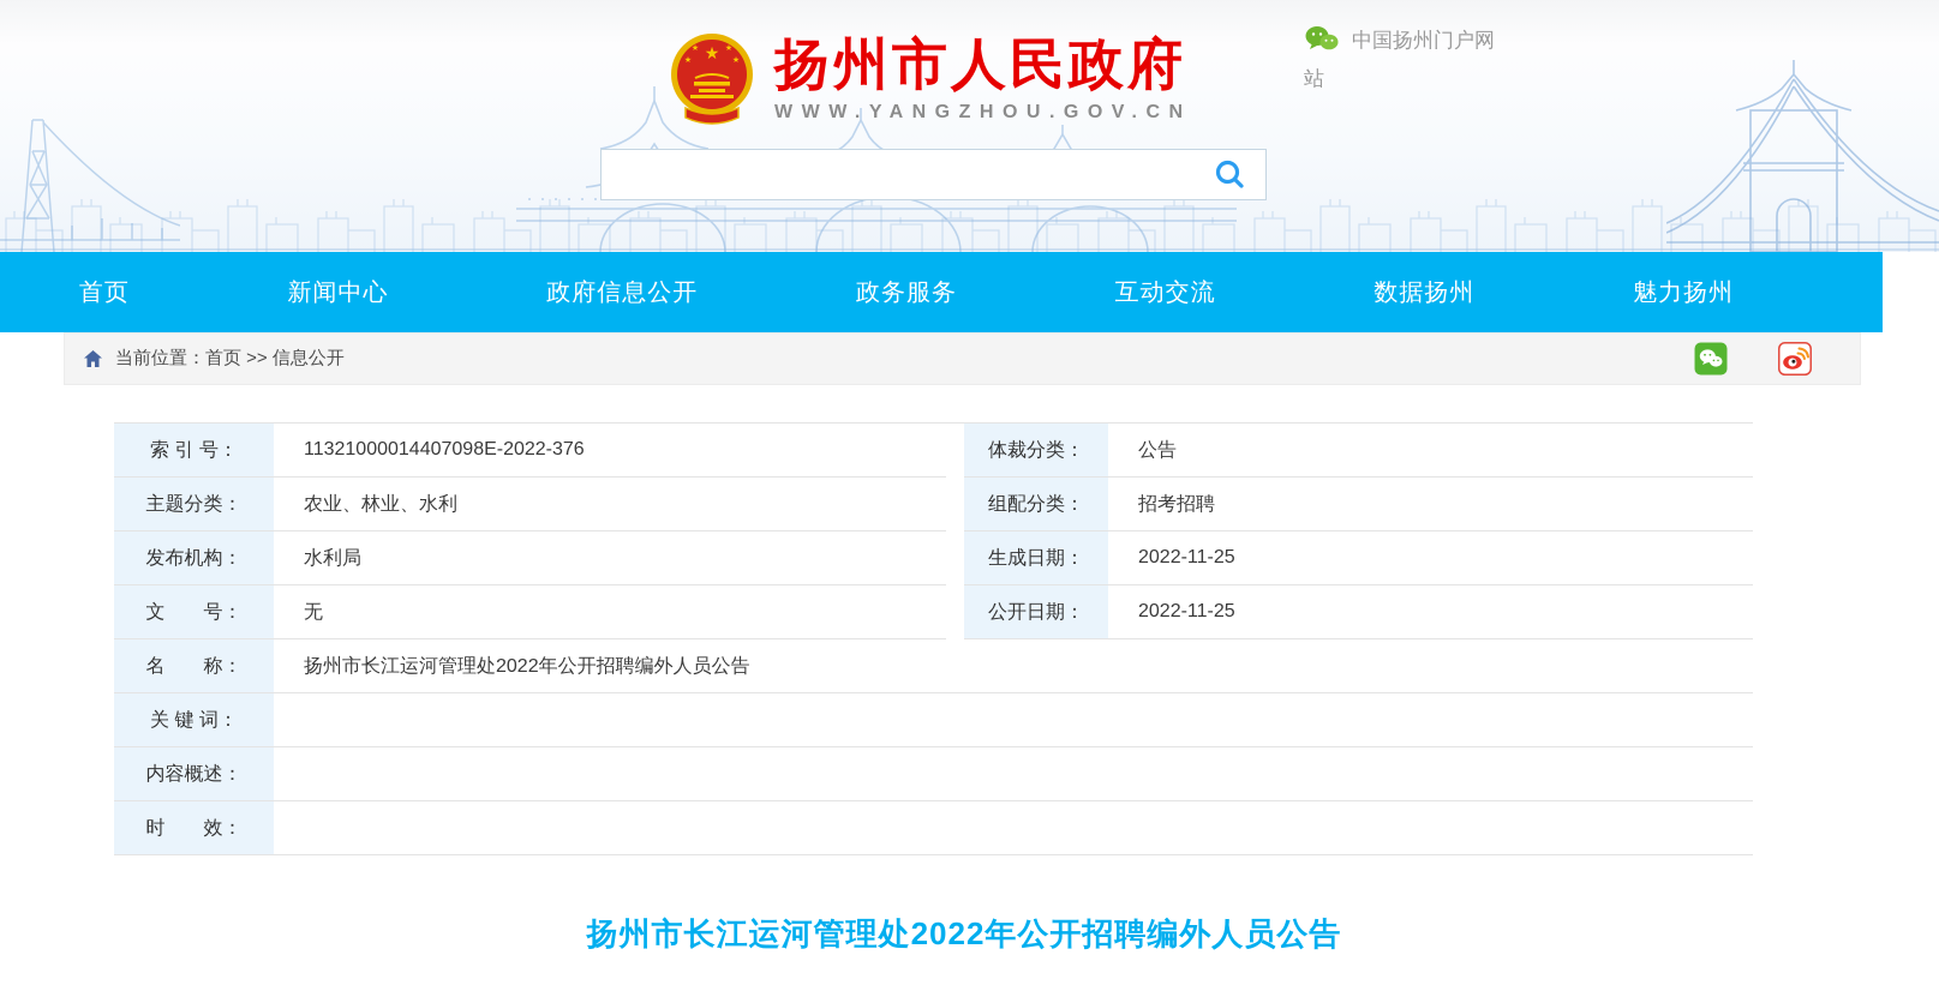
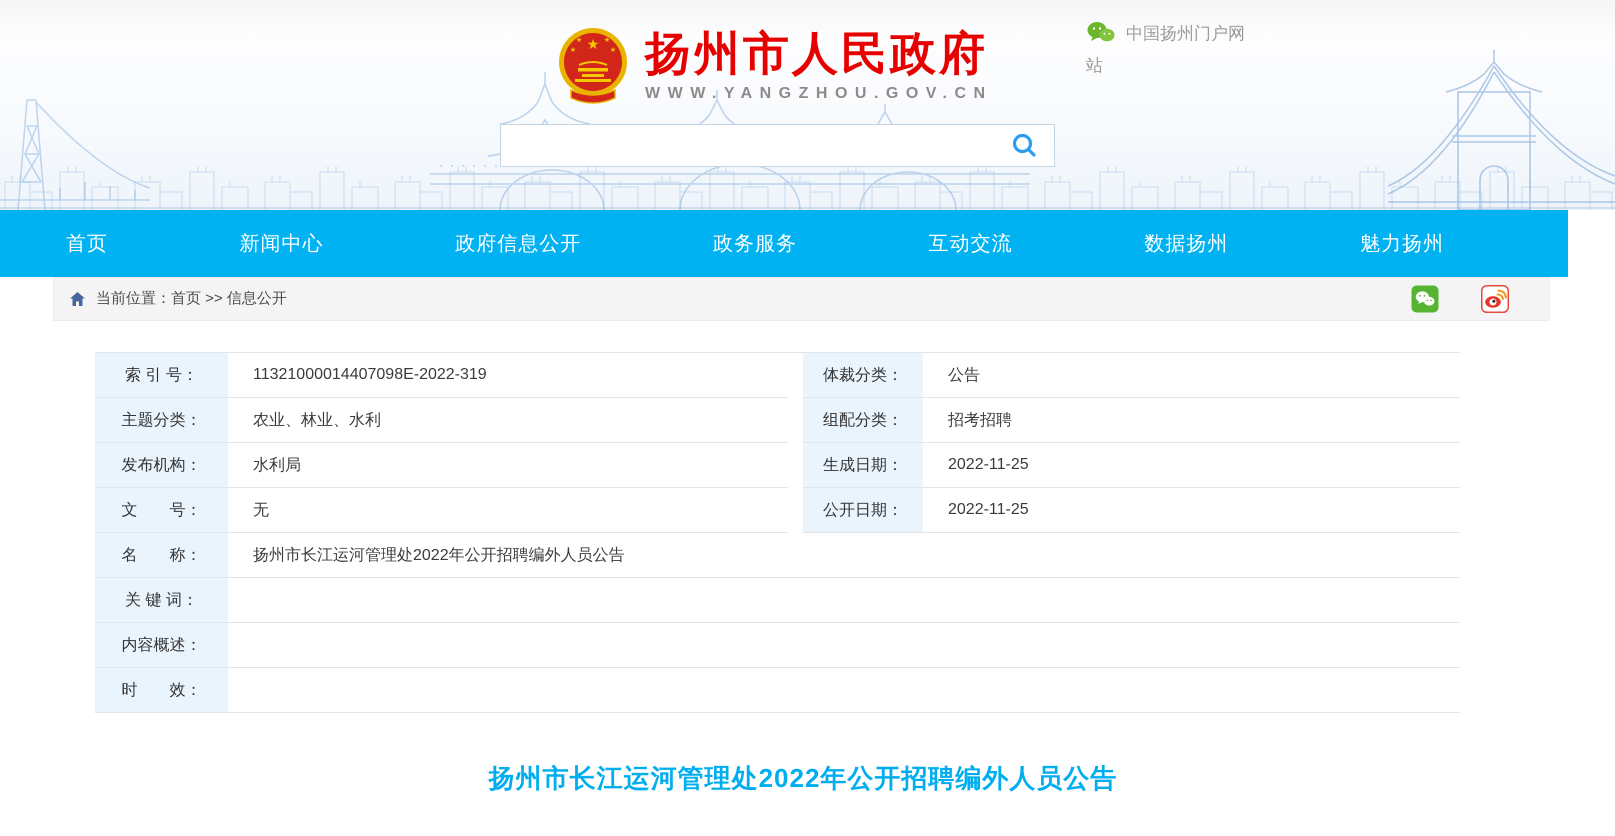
  ★
  扬州市人民政府
  WWW.YANGZHOU.GOV.CN
  中国扬州门户网站
  首页
  新闻中心
  政府信息公开
  政务服务
  互动交流
  数据扬州
  魅力扬州
  当前位置：首页 >> 信息公开
  索 引 号：
- 11321000014407098E-2022-376
+ 11321000014407098E-2022-319
  体裁分类：
  公告
  主题分类：
  农业、林业、水利
  组配分类：
  招考招聘
  发布机构：
  水利局
  生成日期：
  2022-11-25
  文 号：
  无
  公开日期：
  2022-11-25
  名 称：
  扬州市长江运河管理处2022年公开招聘编外人员公告
  关 键 词：
  内容概述：
  时 效：
  扬州市长江运河管理处2022年公开招聘编外人员公告
